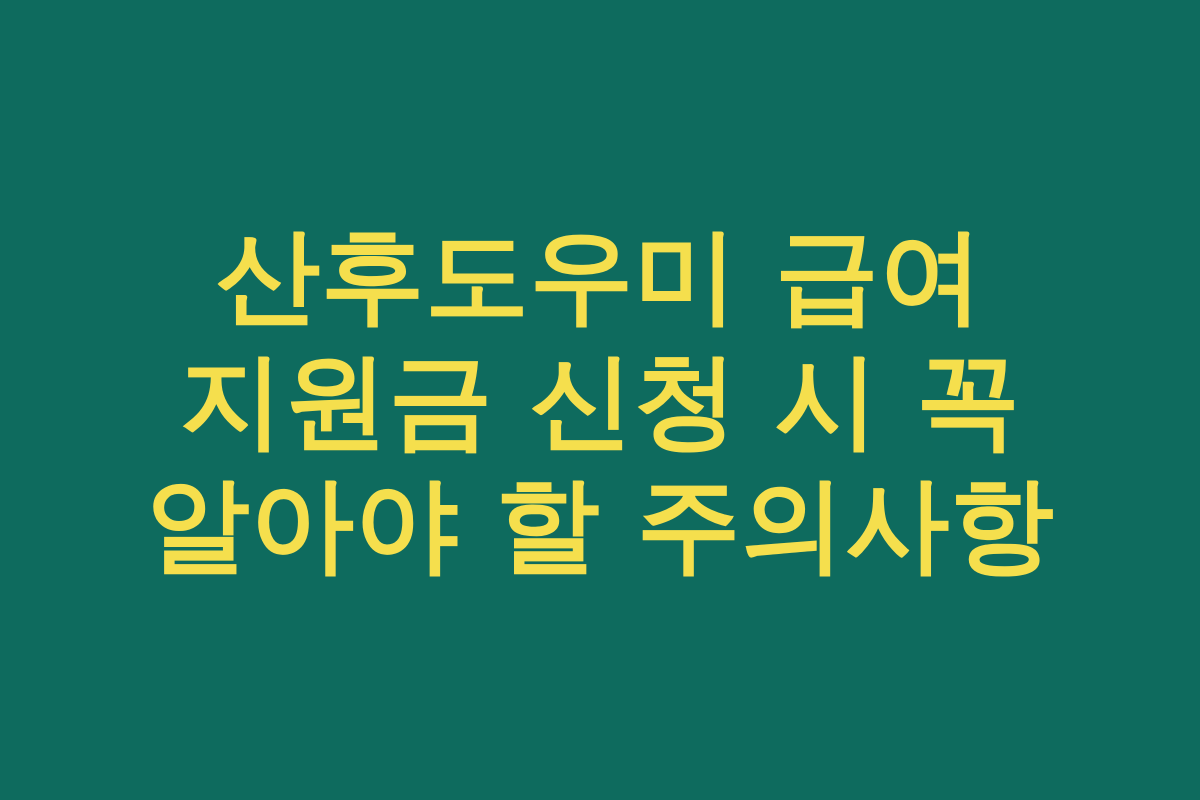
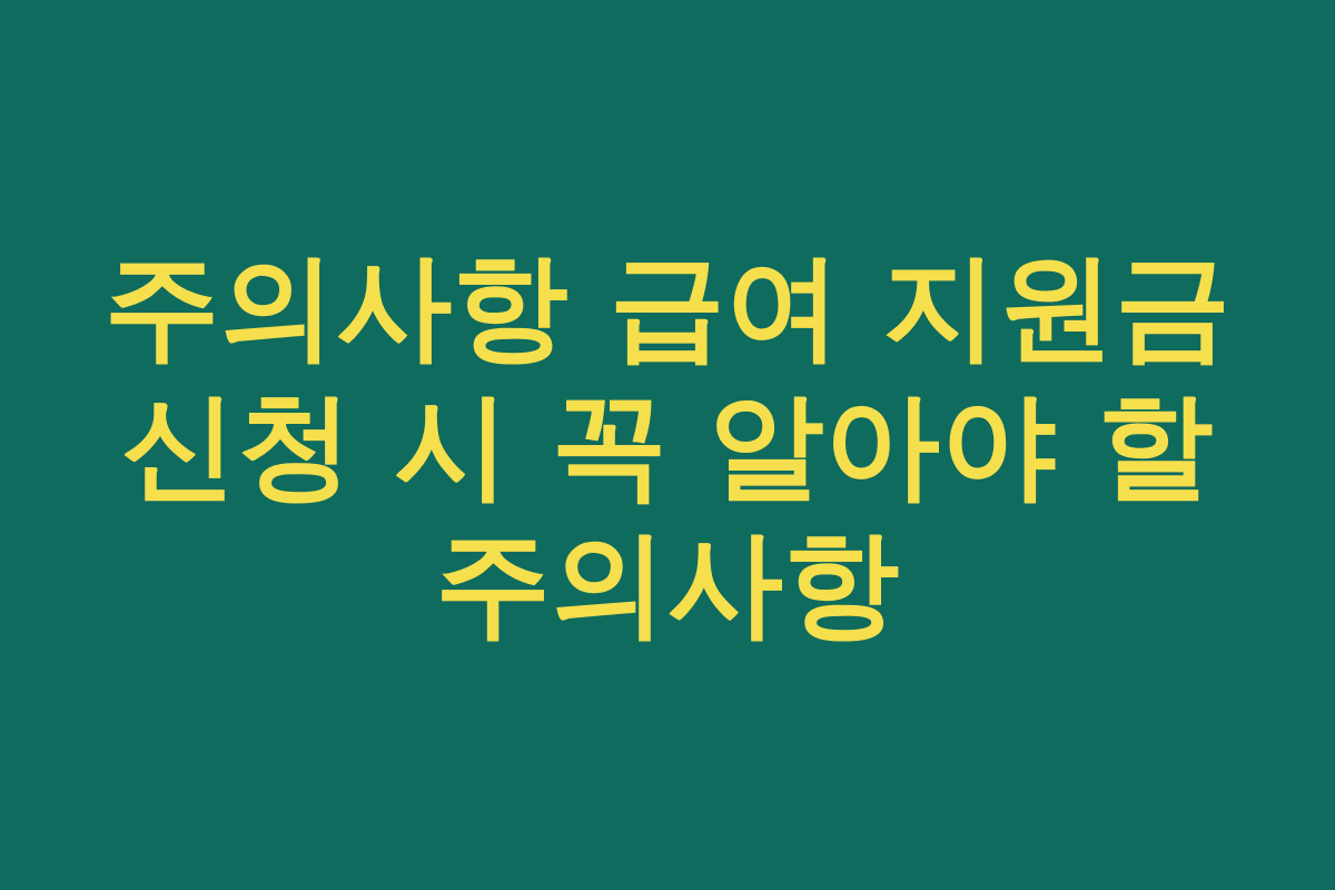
- 산후도우미 급여 지원금 신청 시 꼭 알아야 할 주의사항
+ 주의사항 급여 지원금 신청 시 꼭 알아야 할 주의사항
